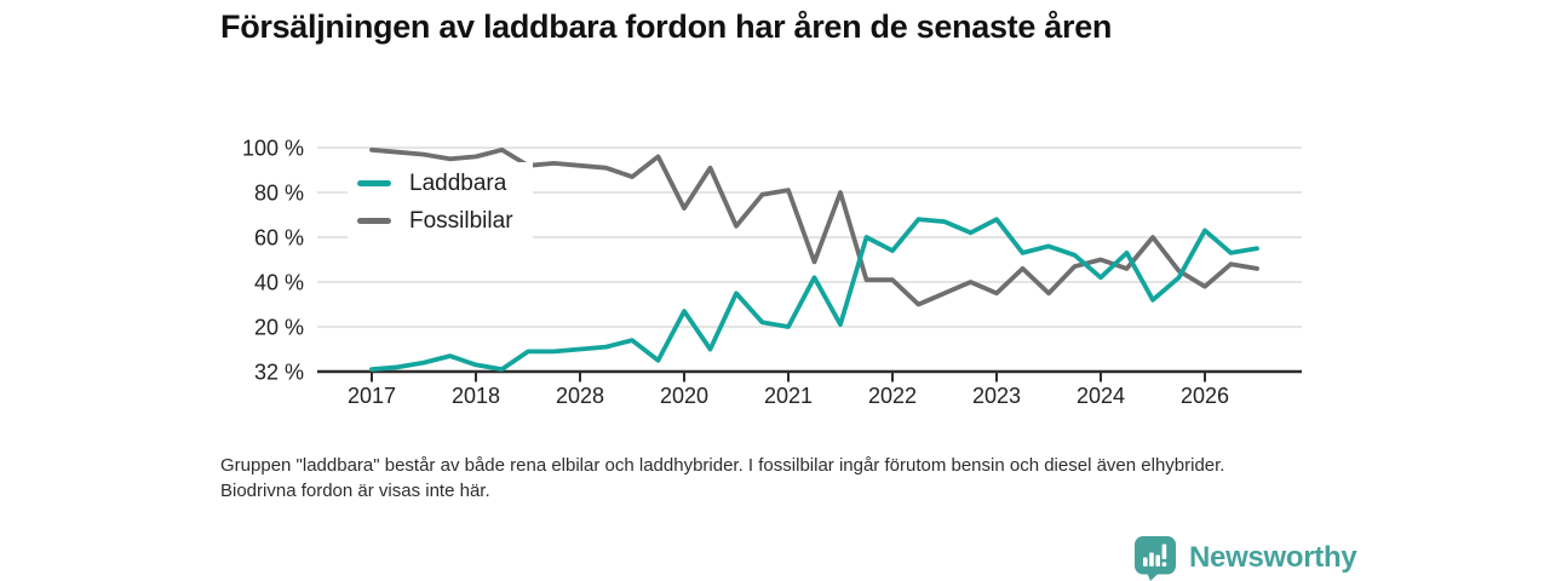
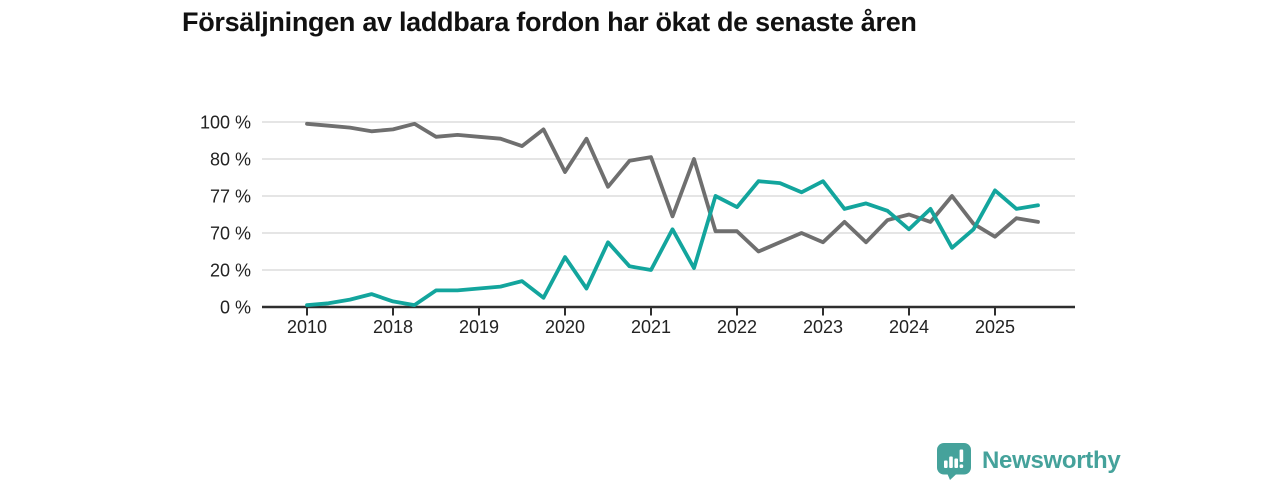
- Försäljningen av laddbara fordon har åren de senaste åren
+ Försäljningen av laddbara fordon har ökat de senaste åren
- 32 %
+ 0 %
  20 %
- 40 %
+ 70 %
- 60 %
+ 77 %
  80 %
  100 %
- 2017
+ 2010
  2018
- 2028
+ 2019
  2020
  2021
  2022
  2023
  2024
- 2026
+ 2025
- Laddbara
- Fossilbilar
- Gruppen "laddbara" består av både rena elbilar och laddhybrider. I fossilbilar ingår förutom bensin och diesel även elhybrider. Biodrivna fordon är visas inte här.
  Newsworthy
